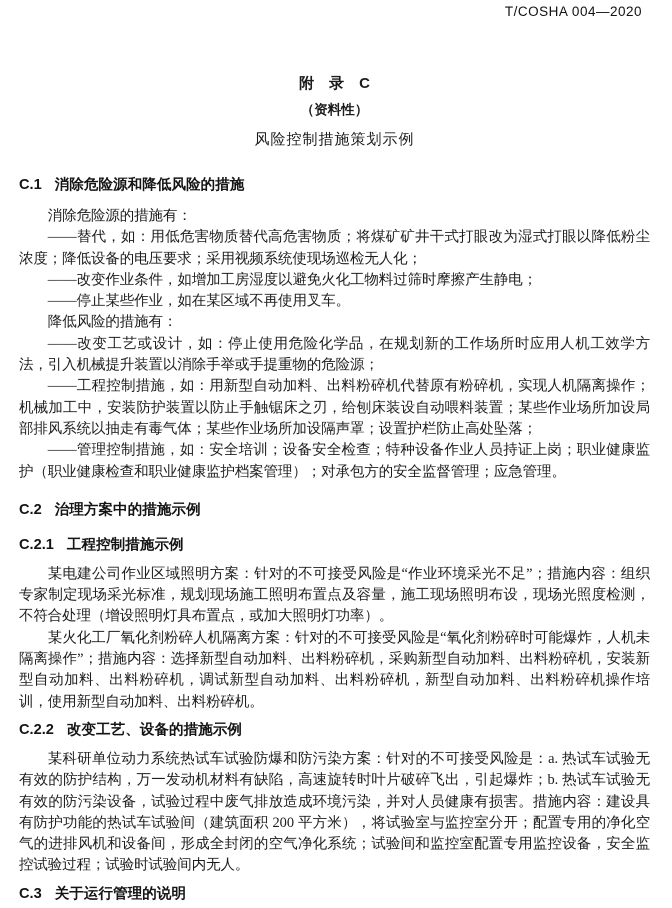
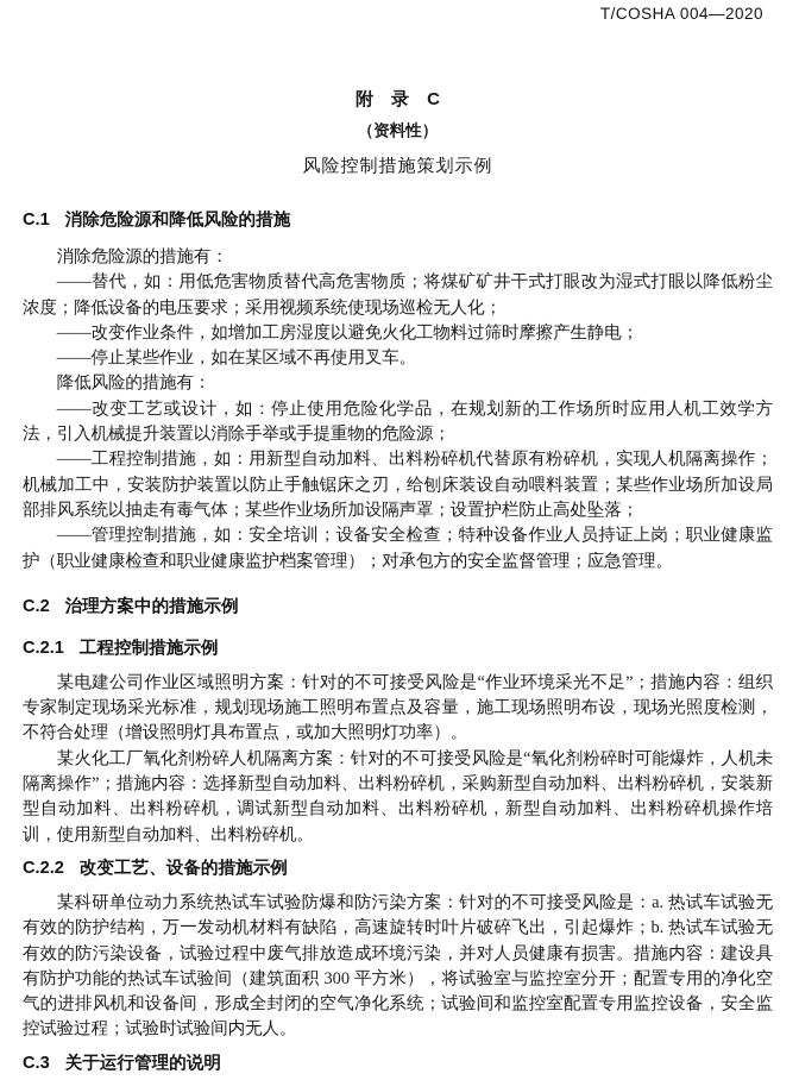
  T/COSHA 004—2020
  附 录 C
  （资料性）
  风险控制措施策划示例
  C.1 消除危险源和降低风险的措施
  消除危险源的措施有：
  ——替代，如：用低危害物质替代高危害物质；将煤矿矿井干式打眼改为湿式打眼以降低粉尘浓度；降低设备的电压要求；采用视频系统使现场巡检无人化；
  ——改变作业条件，如增加工房湿度以避免火化工物料过筛时摩擦产生静电；
  ——停止某些作业，如在某区域不再使用叉车。
  降低风险的措施有：
  ——改变工艺或设计，如：停止使用危险化学品，在规划新的工作场所时应用人机工效学方法，引入机械提升装置以消除手举或手提重物的危险源；
  ——工程控制措施，如：用新型自动加料、出料粉碎机代替原有粉碎机，实现人机隔离操作；机械加工中，安装防护装置以防止手触锯床之刃，给刨床装设自动喂料装置；某些作业场所加设局部排风系统以抽走有毒气体；某些作业场所加设隔声罩；设置护栏防止高处坠落；
  ——管理控制措施，如：安全培训；设备安全检查；特种设备作业人员持证上岗；职业健康监护（职业健康检查和职业健康监护档案管理）；对承包方的安全监督管理；应急管理。
  C.2 治理方案中的措施示例
  C.2.1 工程控制措施示例
  某电建公司作业区域照明方案：针对的不可接受风险是“作业环境采光不足”；措施内容：组织专家制定现场采光标准，规划现场施工照明布置点及容量，施工现场照明布设，现场光照度检测，不符合处理（增设照明灯具布置点，或加大照明灯功率）。
  某火化工厂氧化剂粉碎人机隔离方案：针对的不可接受风险是“氧化剂粉碎时可能爆炸，人机未隔离操作”；措施内容：选择新型自动加料、出料粉碎机，采购新型自动加料、出料粉碎机，安装新型自动加料、出料粉碎机，调试新型自动加料、出料粉碎机，新型自动加料、出料粉碎机操作培训，使用新型自动加料、出料粉碎机。
  C.2.2 改变工艺、设备的措施示例
- 某科研单位动力系统热试车试验防爆和防污染方案：针对的不可接受风险是：a. 热试车试验无有效的防护结构，万一发动机材料有缺陷，高速旋转时叶片破碎飞出，引起爆炸；b. 热试车试验无有效的防污染设备，试验过程中废气排放造成环境污染，并对人员健康有损害。措施内容：建设具有防护功能的热试车试验间（建筑面积 200 平方米），将试验室与监控室分开；配置专用的净化空气的进排风机和设备间，形成全封闭的空气净化系统；试验间和监控室配置专用监控设备，安全监控试验过程；试验时试验间内无人。
+ 某科研单位动力系统热试车试验防爆和防污染方案：针对的不可接受风险是：a. 热试车试验无有效的防护结构，万一发动机材料有缺陷，高速旋转时叶片破碎飞出，引起爆炸；b. 热试车试验无有效的防污染设备，试验过程中废气排放造成环境污染，并对人员健康有损害。措施内容：建设具有防护功能的热试车试验间（建筑面积 300 平方米），将试验室与监控室分开；配置专用的净化空气的进排风机和设备间，形成全封闭的空气净化系统；试验间和监控室配置专用监控设备，安全监控试验过程；试验时试验间内无人。
  C.3 关于运行管理的说明
